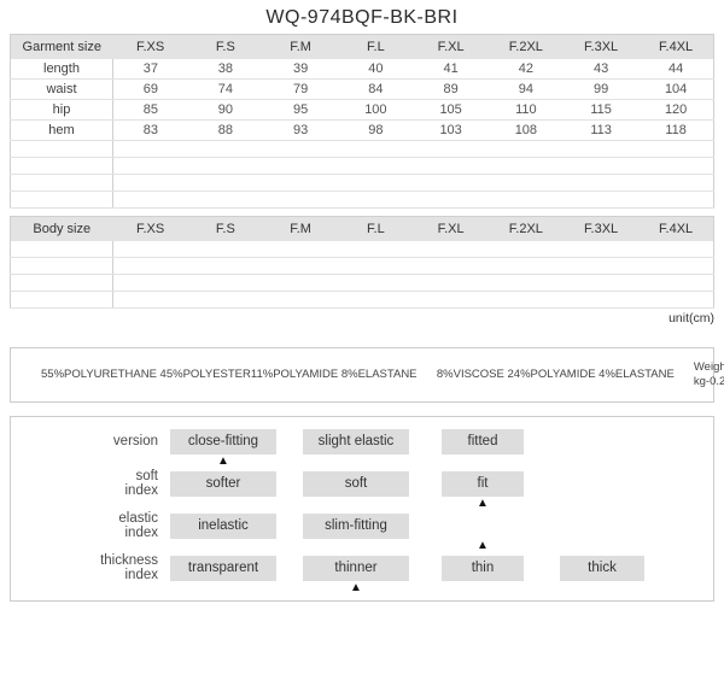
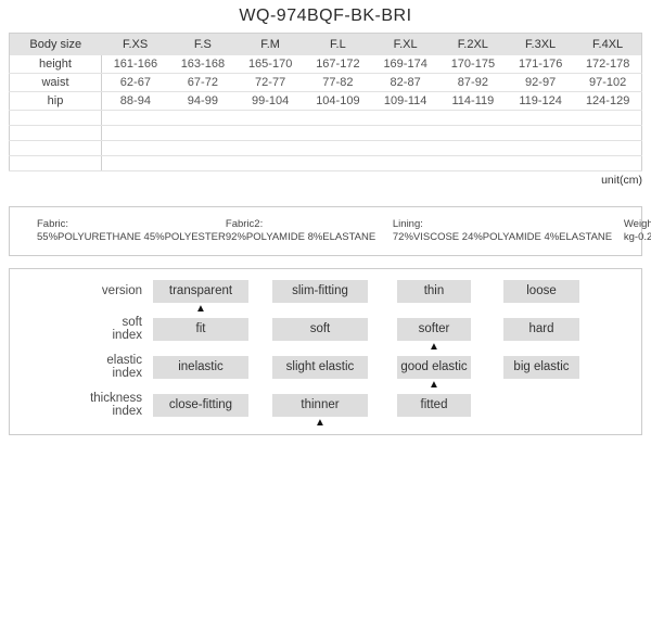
  WQ-974BQF-BK-BRI
- Garment size	F.XS	F.S	F.M	F.L	F.XL	F.2XL	F.3XL	F.4XL
- length	37	38	39	40	41	42	43	44
- waist	69	74	79	84	89	94	99	104
- hip	85	90	95	100	105	110	115	120
- hem	83	88	93	98	103	108	113	118
  Body size	F.XS	F.S	F.M	F.L	F.XL	F.2XL	F.3XL	F.4XL
+ height	161-166	163-168	165-170	167-172	169-174	170-175	171-176	172-178
+ waist	62-67	67-72	72-77	77-82	82-87	87-92	92-97	97-102
+ hip	88-94	94-99	99-104	104-109	109-114	114-119	119-124	124-129
  unit(cm)
+ Fabric:
  55%POLYURETHANE 45%POLYESTER
+ Fabric2:
- 11%POLYAMIDE 8%ELASTANE
+ 92%POLYAMIDE 8%ELASTANE
+ Lining:
- 8%VISCOSE 24%POLYAMIDE 4%ELASTANE
+ 72%VISCOSE 24%POLYAMIDE 4%ELASTANE
  Weigh
  kg-0.2
  version
- close-fitting
+ transparent
- slight elastic
+ slim-fitting
- fitted
+ thin
+ loose
  ▲
  soft
  index
- softer
+ fit
  soft
- fit
+ softer
+ hard
  ▲
  elastic
  index
  inelastic
- slim-fitting
+ slight elastic
+ good elastic
+ big elastic
  ▲
  thickness
  index
- transparent
+ close-fitting
  thinner
- thin
+ fitted
- thick
  ▲
